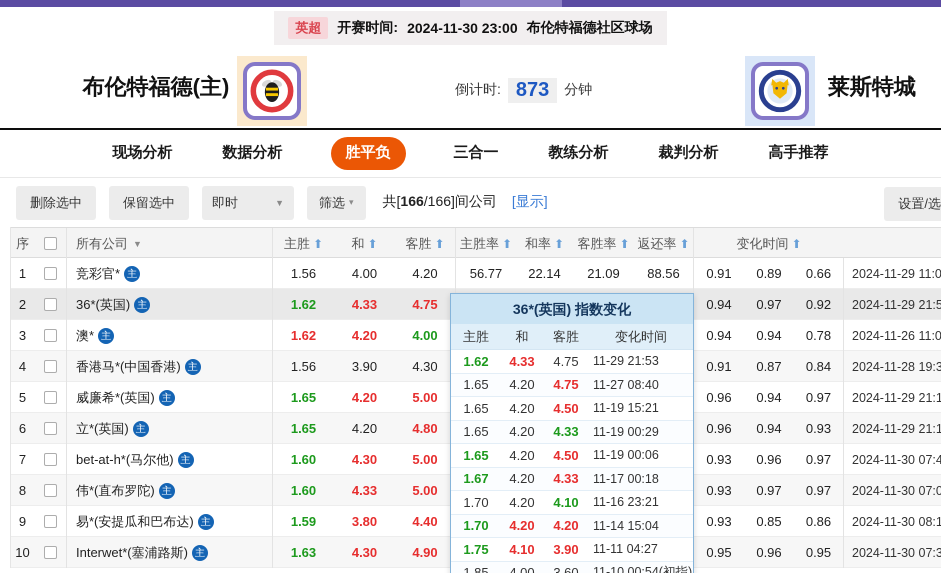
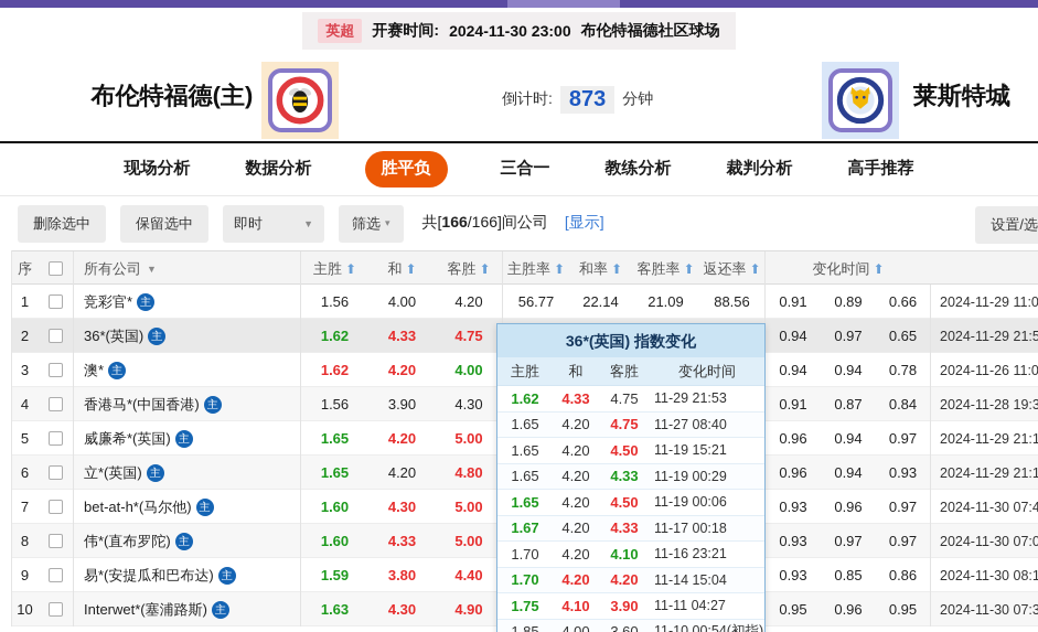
  英超
  开赛时间:
  2024-11-30 23:00
  布伦特福德社区球场
  布伦特福德(主)
  倒计时:
  873
  分钟
  莱斯特城
  现场分析
  数据分析
  胜平负
  三合一
  教练分析
  裁判分析
  高手推荐
  删除选中
  保留选中
  即时
  ▼
  筛选
  ▾
  共[166/166]间公司
  [显示]
  设置/选
  序
  所有公司
  ▼
  主胜
  ⬆
  和
  ⬆
  客胜
  ⬆
  主胜率
  ⬆
  和率
  ⬆
  客胜率
  ⬆
  返还率
  ⬆
  变化时间
  ⬆
  1
  竞彩官*
  主
  1.56
  4.00
  4.20
  56.77
  22.14
  21.09
  88.56
  0.91
  0.89
  0.66
  2024-11-29 11:0
  2
  36*(英国)
  主
  1.62
  4.33
  4.75
  0.94
  0.97
- 0.92
+ 0.65
  2024-11-29 21:5
  3
  澳*
  主
  1.62
  4.20
  4.00
  0.94
  0.94
  0.78
  2024-11-26 11:0
  4
  香港马*(中国香港)
  主
  1.56
  3.90
  4.30
  0.91
  0.87
  0.84
  2024-11-28 19:3
  5
  威廉希*(英国)
  主
  1.65
  4.20
  5.00
  0.96
  0.94
  0.97
  2024-11-29 21:1
  6
  立*(英国)
  主
  1.65
  4.20
  4.80
  0.96
  0.94
  0.93
  2024-11-29 21:1
  7
  bet-at-h*(马尔他)
  主
  1.60
  4.30
  5.00
  0.93
  0.96
  0.97
  2024-11-30 07:4
  8
  伟*(直布罗陀)
  主
  1.60
  4.33
  5.00
  0.93
  0.97
  0.97
  2024-11-30 07:0
  9
  易*(安提瓜和巴布达)
  主
  1.59
  3.80
  4.40
  0.93
  0.85
  0.86
  2024-11-30 08:1
  10
  Interwet*(塞浦路斯)
  主
  1.63
  4.30
  4.90
  0.95
  0.96
  0.95
  2024-11-30 07:3
  36*(英国) 指数变化
  主胜
  和
  客胜
  变化时间
  1.62
  4.33
  4.75
  11-29 21:53
  1.65
  4.20
  4.75
  11-27 08:40
  1.65
  4.20
  4.50
  11-19 15:21
  1.65
  4.20
  4.33
  11-19 00:29
  1.65
  4.20
  4.50
  11-19 00:06
  1.67
  4.20
  4.33
  11-17 00:18
  1.70
  4.20
  4.10
  11-16 23:21
  1.70
  4.20
  4.20
  11-14 15:04
  1.75
  4.10
  3.90
  11-11 04:27
  11-10 00:54(初指)
